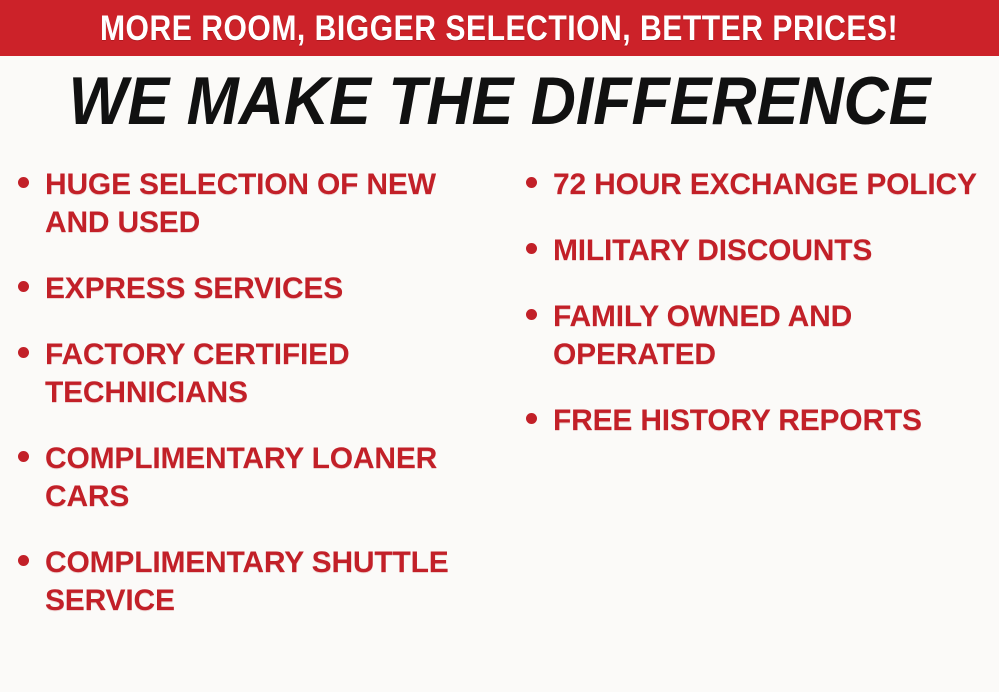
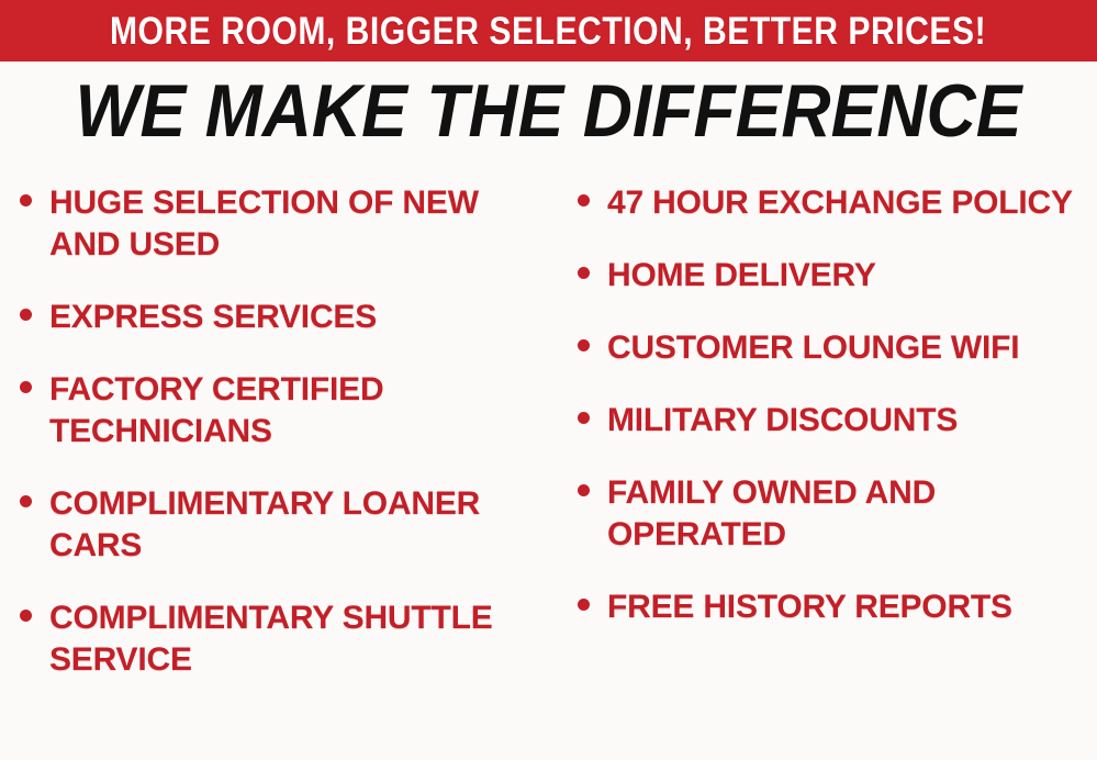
  MORE ROOM, BIGGER SELECTION, BETTER PRICES!
  WE MAKE THE DIFFERENCE
  HUGE SELECTION OF NEW AND USED
  EXPRESS SERVICES
  FACTORY CERTIFIED TECHNICIANS
  COMPLIMENTARY LOANER CARS
  COMPLIMENTARY SHUTTLE SERVICE
- 72 HOUR EXCHANGE POLICY
+ 47 HOUR EXCHANGE POLICY
+ HOME DELIVERY
+ CUSTOMER LOUNGE WIFI
  MILITARY DISCOUNTS
  FAMILY OWNED AND OPERATED
  FREE HISTORY REPORTS
